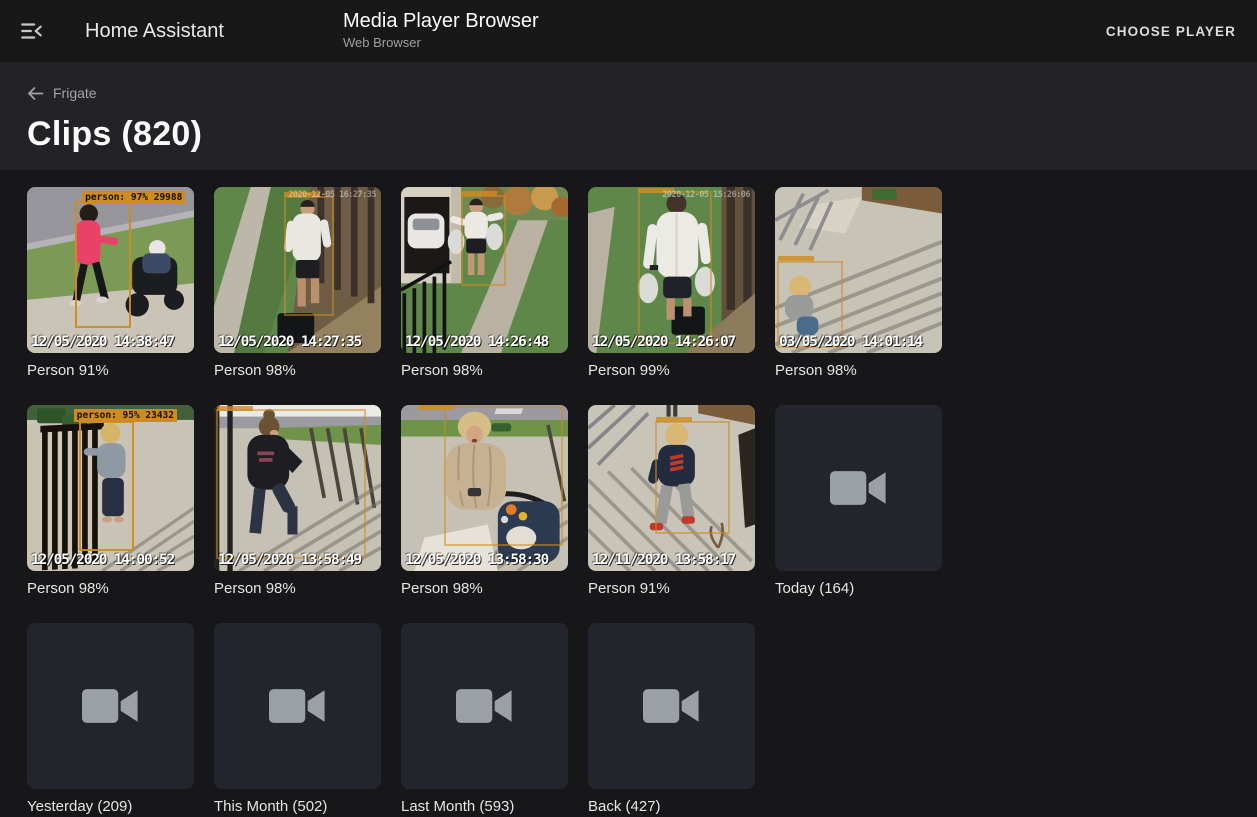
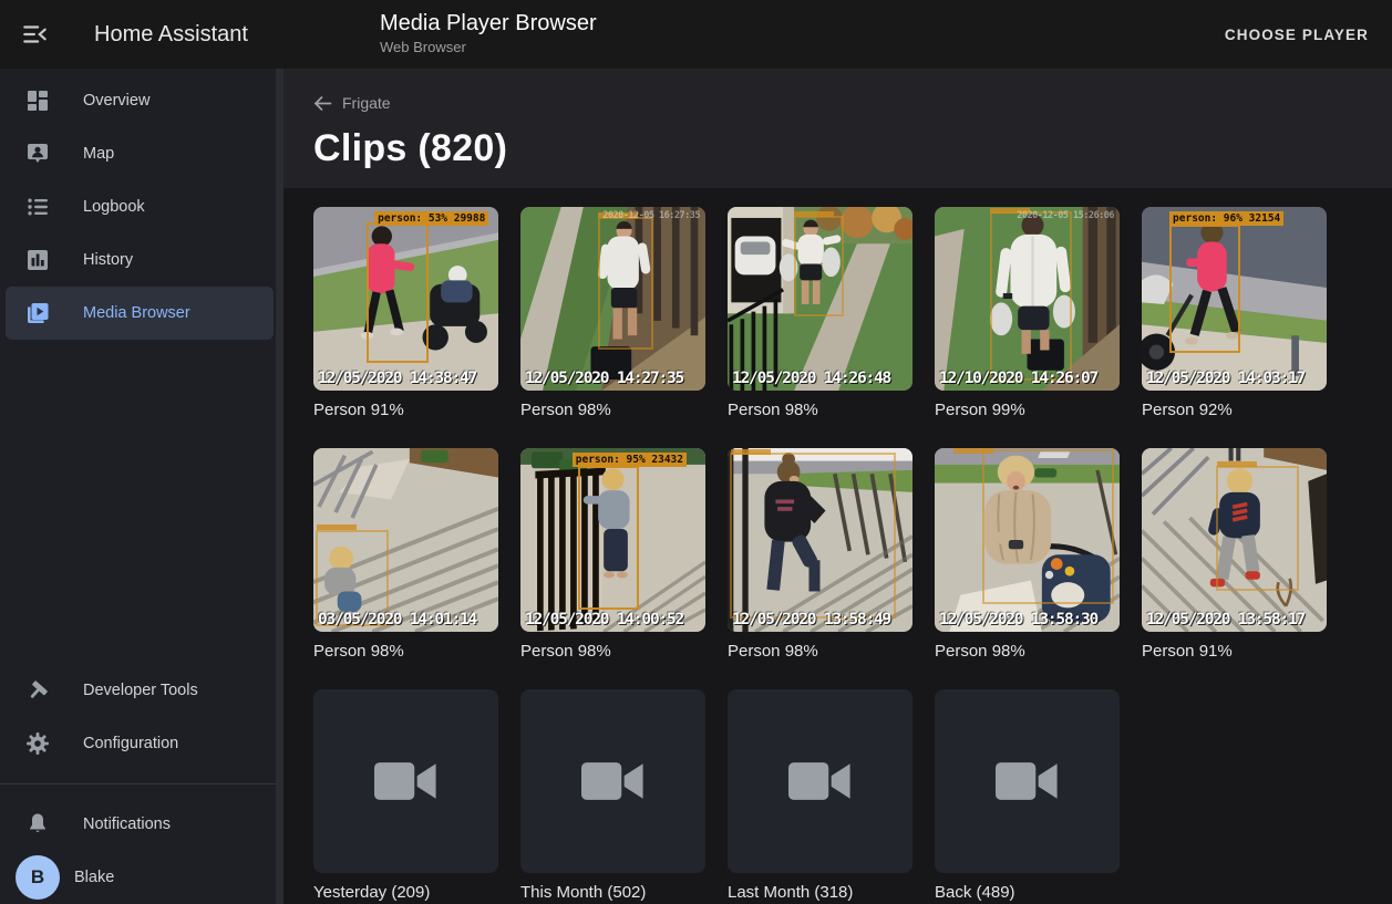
  Home Assistant
  Media Player Browser
  Web Browser
  CHOOSE PLAYER
+ Overview
+ Map
+ Logbook
+ History
+ Media Browser
+ Developer Tools
+ Configuration
+ Notifications
+ B
+ Blake
  Frigate
  Clips (820)
- person: 97% 29988
+ person: 53% 29988
  12/05/2020 14:38:47
  Person 91%
  2020-12-05 16:27:35
  12/05/2020 14:27:35
  Person 98%
  12/05/2020 14:26:48
  Person 98%
  2020-12-05 15:26:06
- 12/05/2020 14:26:07
+ 12/10/2020 14:26:07
  Person 99%
+ person: 96% 32154
+ 12/05/2020 14:03:17
+ Person 92%
  03/05/2020 14:01:14
  Person 98%
  person: 95% 23432
  12/05/2020 14:00:52
  Person 98%
  12/05/2020 13:58:49
  Person 98%
  12/05/2020 13:58:30
  Person 98%
- 12/11/2020 13:58:17
+ 12/05/2020 13:58:17
  Person 91%
- Today (164)
  Yesterday (209)
  This Month (502)
- Last Month (593)
+ Last Month (318)
- Back (427)
+ Back (489)
